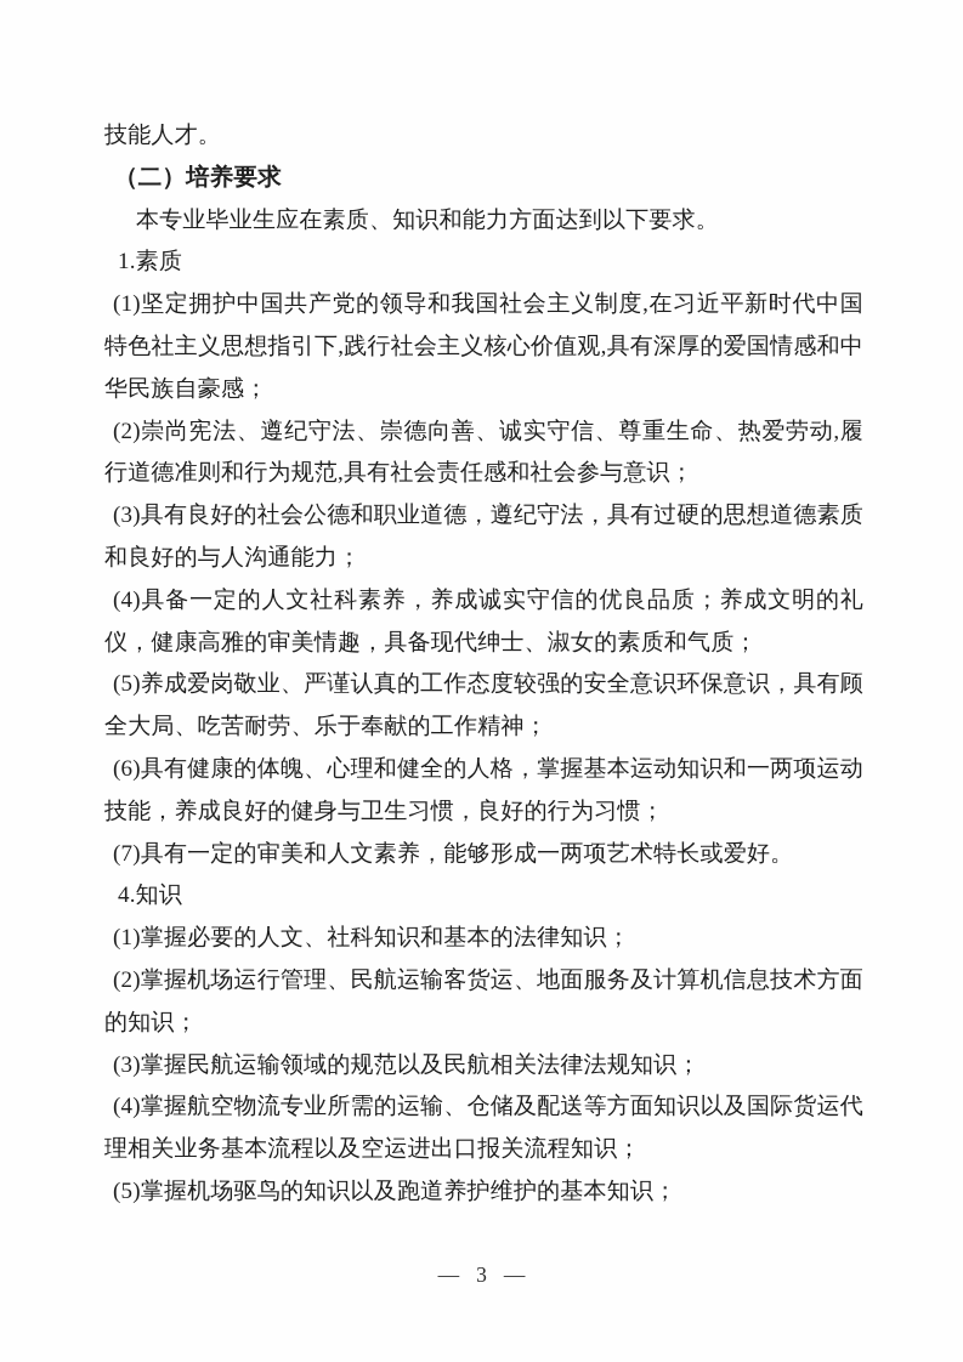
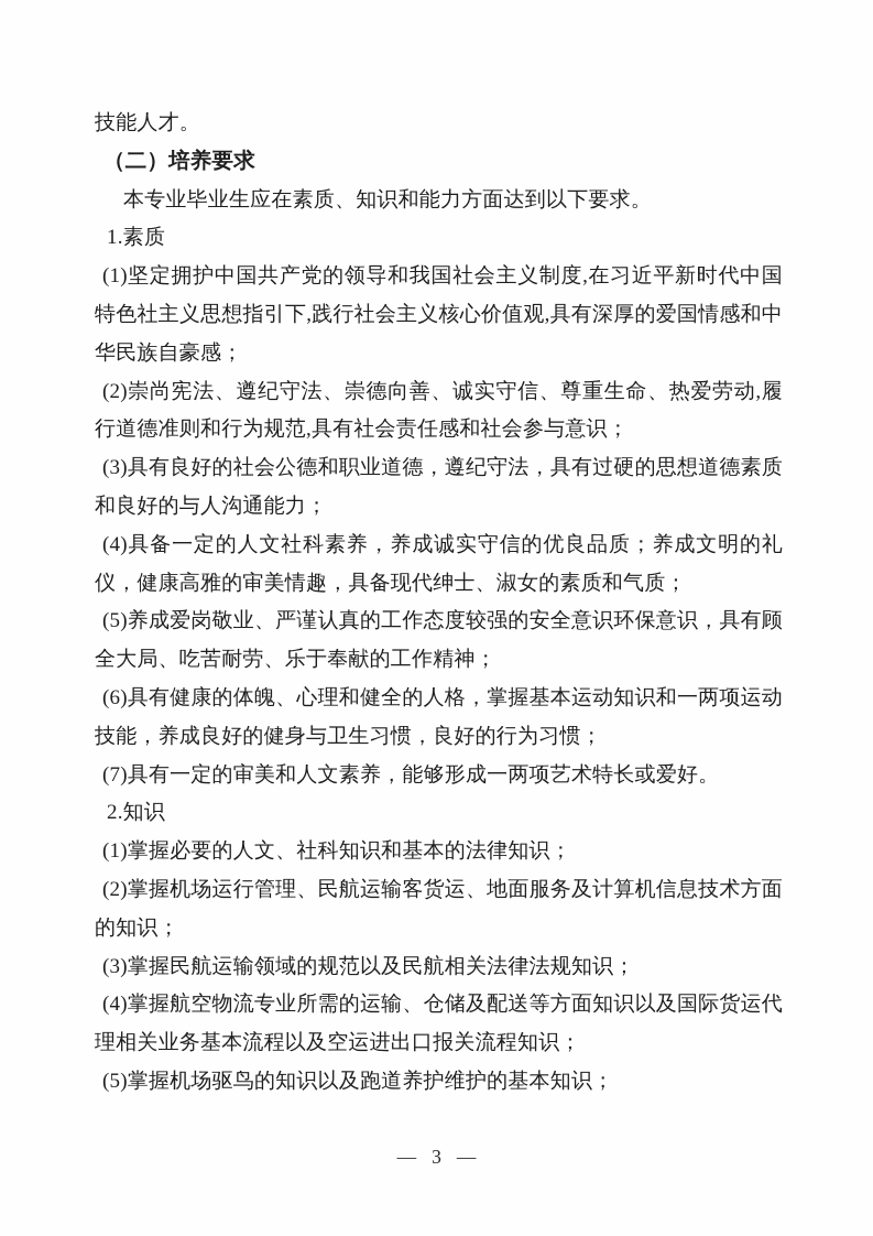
  技能人才。
  （二）培养要求
  本专业毕业生应在素质、知识和能力方面达到以下要求。
  1.素质
  (1)坚定拥护中国共产党的领导和我国社会主义制度,在习近平新时代中国特色社主义思想指引下,践行社会主义核心价值观,具有深厚的爱国情感和中华民族自豪感；
  (2)崇尚宪法、遵纪守法、崇德向善、诚实守信、尊重生命、热爱劳动,履行道德准则和行为规范,具有社会责任感和社会参与意识；
  (3)具有良好的社会公德和职业道德，遵纪守法，具有过硬的思想道德素质和良好的与人沟通能力；
  (4)具备一定的人文社科素养，养成诚实守信的优良品质；养成文明的礼仪，健康高雅的审美情趣，具备现代绅士、淑女的素质和气质；
  (5)养成爱岗敬业、严谨认真的工作态度较强的安全意识环保意识，具有顾全大局、吃苦耐劳、乐于奉献的工作精神；
  (6)具有健康的体魄、心理和健全的人格，掌握基本运动知识和一两项运动技能，养成良好的健身与卫生习惯，良好的行为习惯；
  (7)具有一定的审美和人文素养，能够形成一两项艺术特长或爱好。
- 4.知识
+ 2.知识
  (1)掌握必要的人文、社科知识和基本的法律知识；
  (2)掌握机场运行管理、民航运输客货运、地面服务及计算机信息技术方面的知识；
  (3)掌握民航运输领域的规范以及民航相关法律法规知识；
  (4)掌握航空物流专业所需的运输、仓储及配送等方面知识以及国际货运代理相关业务基本流程以及空运进出口报关流程知识；
  (5)掌握机场驱鸟的知识以及跑道养护维护的基本知识；
  — 3 —
